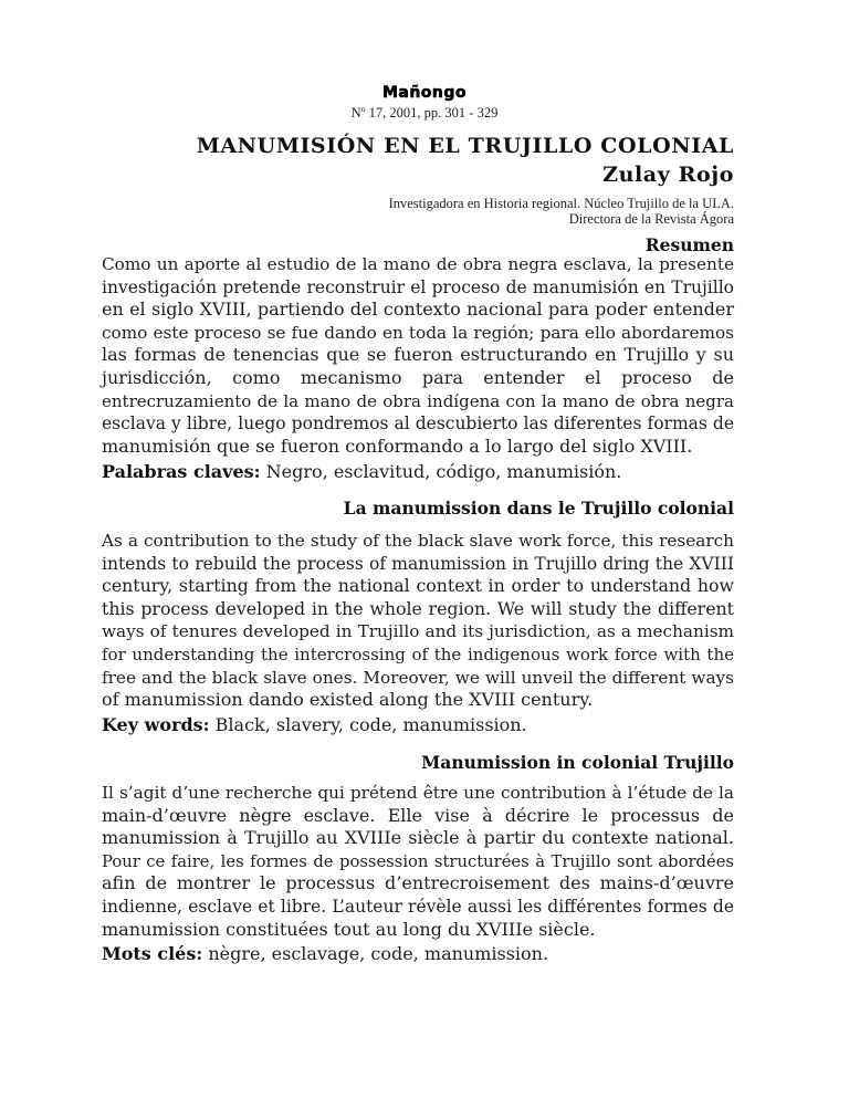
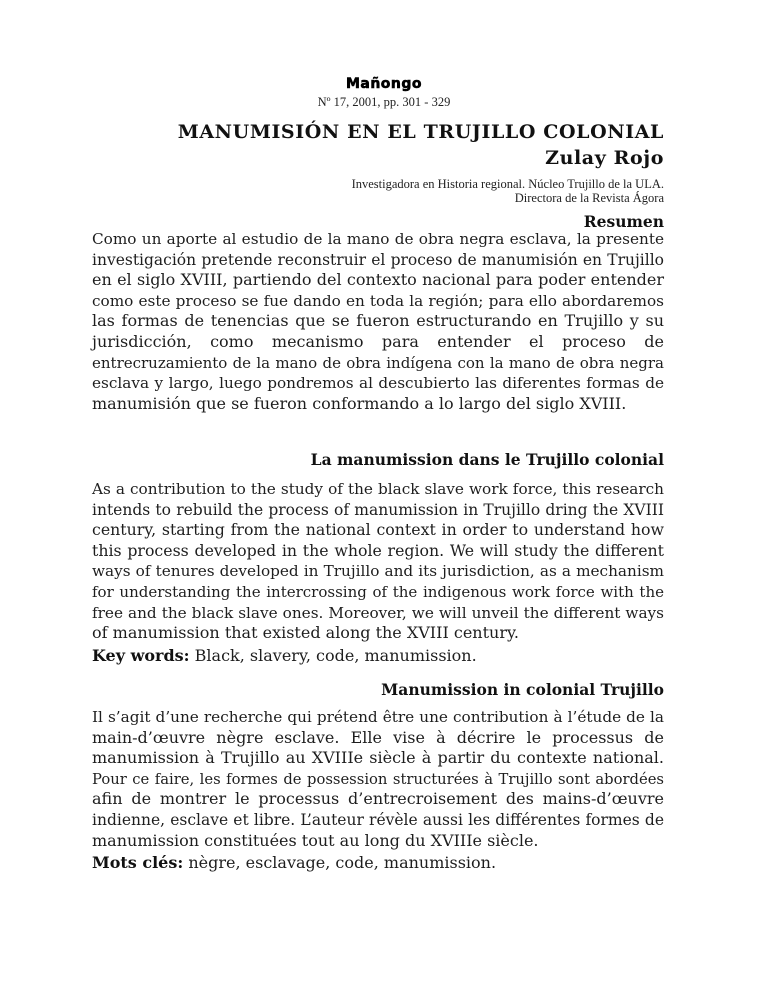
  Mañongo
  Nº 17, 2001, pp. 301 - 329
  MANUMISIÓN EN EL TRUJILLO COLONIAL
  Zulay Rojo
  Investigadora en Historia regional. Núcleo Trujillo de la ULA.
  Directora de la Revista Ágora
  Resumen
  Como un aporte al estudio de la mano de obra negra esclava, la presente
  investigación pretende reconstruir el proceso de manumisión en Trujillo
  en el siglo XVIII, partiendo del contexto nacional para poder entender
  como este proceso se fue dando en toda la región; para ello abordaremos
  las formas de tenencias que se fueron estructurando en Trujillo y su
  jurisdicción, como mecanismo para entender el proceso de
  entrecruzamiento de la mano de obra indígena con la mano de obra negra
- esclava y libre, luego pondremos al descubierto las diferentes formas de
+ esclava y largo, luego pondremos al descubierto las diferentes formas de
  manumisión que se fueron conformando a lo largo del siglo XVIII.
- Palabras claves: Negro, esclavitud, código, manumisión.
  La manumission dans le Trujillo colonial
  As a contribution to the study of the black slave work force, this research
  intends to rebuild the process of manumission in Trujillo dring the XVIII
  century, starting from the national context in order to understand how
  this process developed in the whole region. We will study the different
  ways of tenures developed in Trujillo and its jurisdiction, as a mechanism
  for understanding the intercrossing of the indigenous work force with the
  free and the black slave ones. Moreover, we will unveil the different ways
- of manumission dando existed along the XVIII century.
+ of manumission that existed along the XVIII century.
  Key words: Black, slavery, code, manumission.
  Manumission in colonial Trujillo
  Il s’agit d’une recherche qui prétend être une contribution à l’étude de la
  main-d’œuvre nègre esclave. Elle vise à décrire le processus de
  manumission à Trujillo au XVIIIe siècle à partir du contexte national.
  Pour ce faire, les formes de possession structurées à Trujillo sont abordées
  afin de montrer le processus d’entrecroisement des mains-d’œuvre
  indienne, esclave et libre. L’auteur révèle aussi les différentes formes de
  manumission constituées tout au long du XVIIIe siècle.
  Mots clés: nègre, esclavage, code, manumission.
